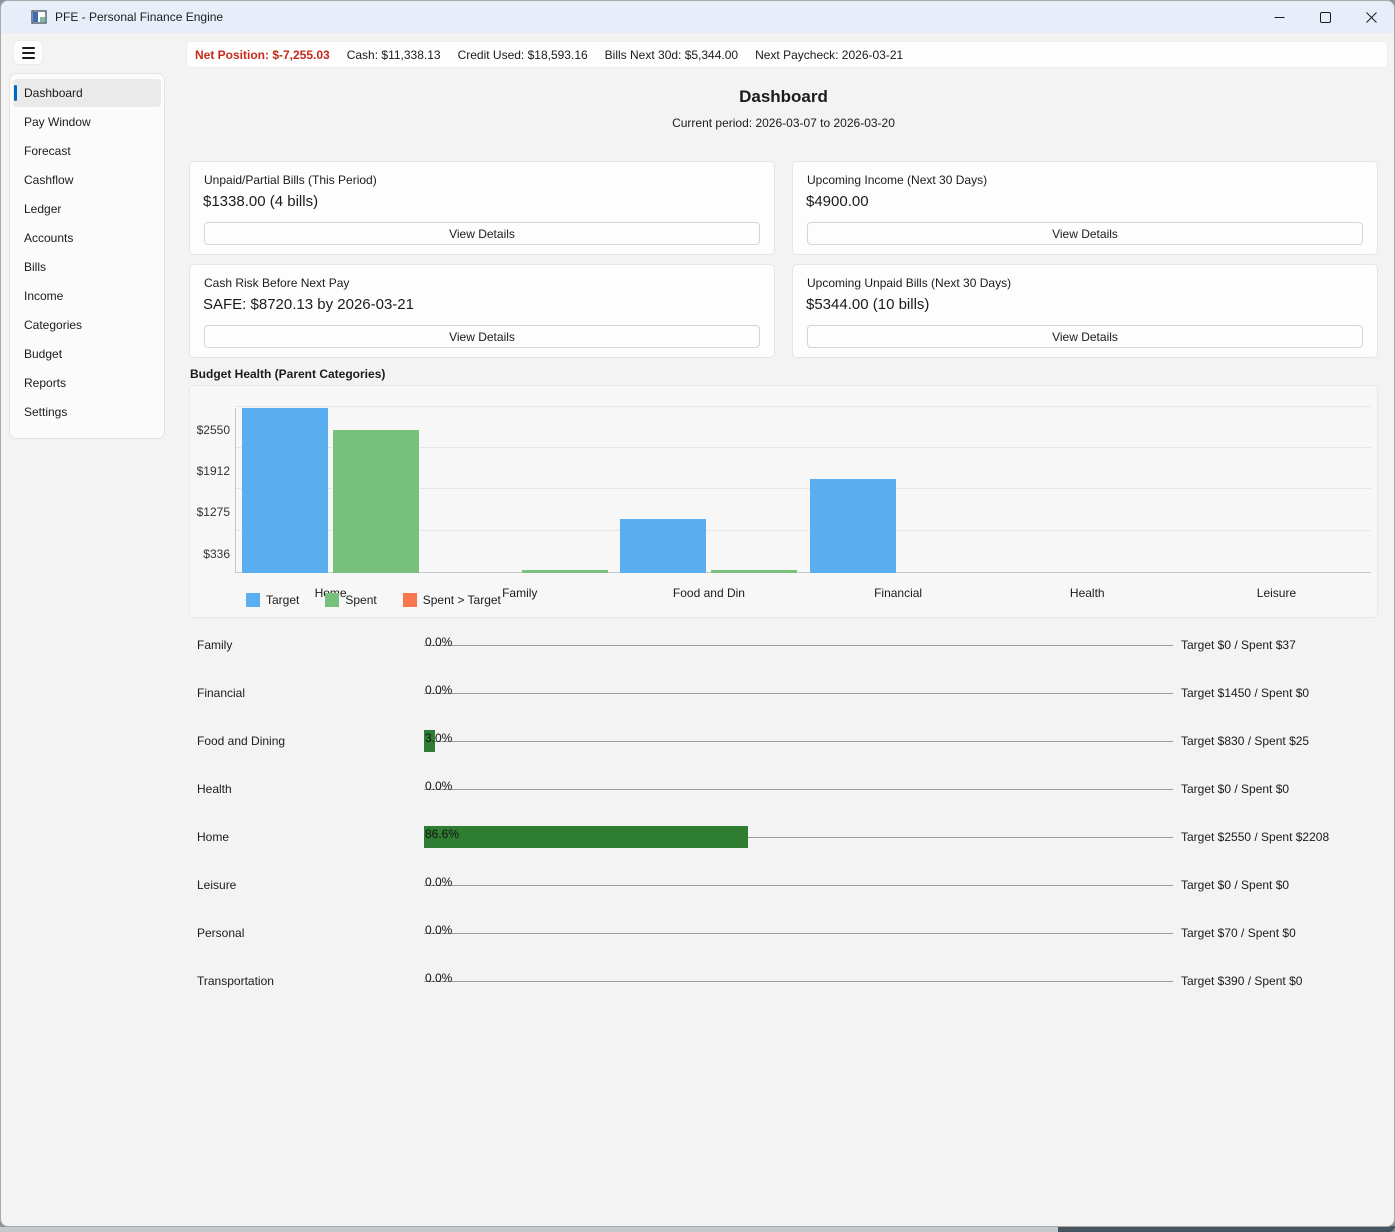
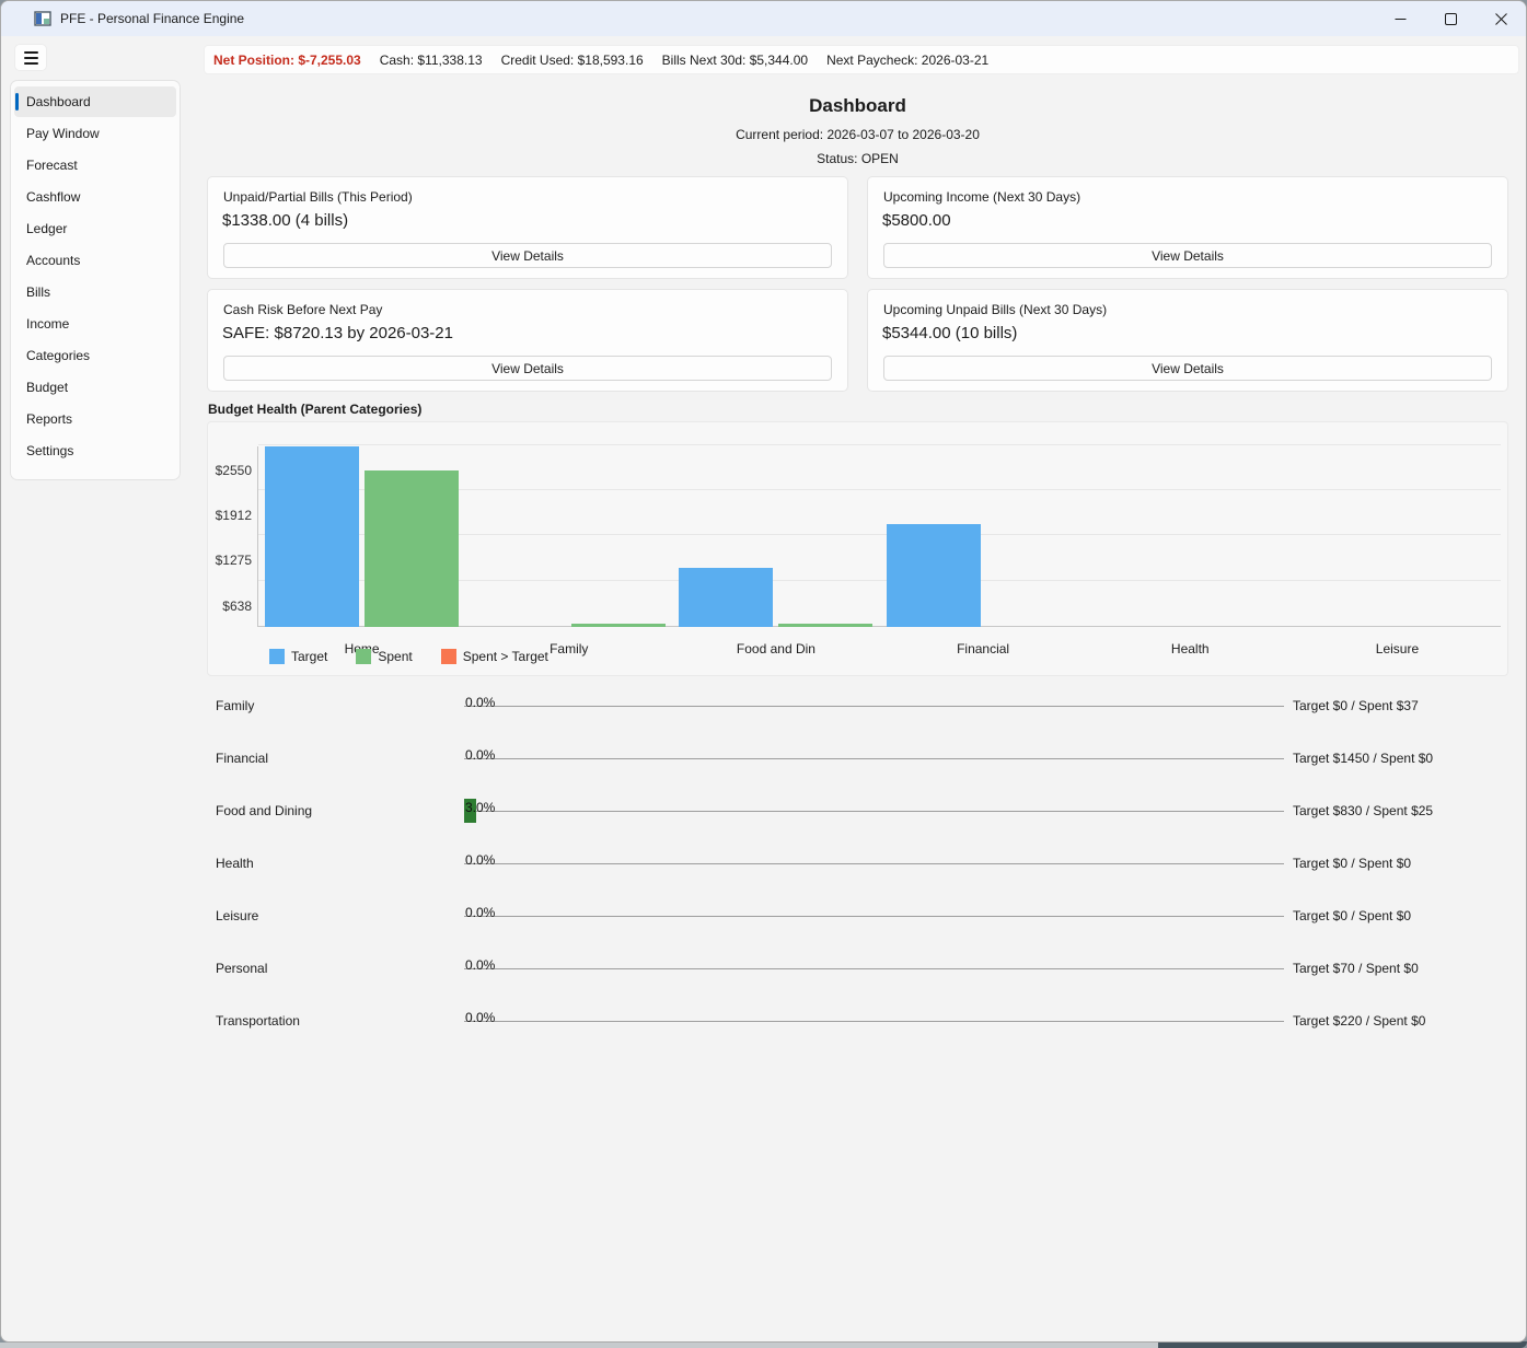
  PFE - Personal Finance Engine
  Net Position: $-7,255.03
  Cash: $11,338.13
  Credit Used: $18,593.16
  Bills Next 30d: $5,344.00
  Next Paycheck: 2026-03-21
  Dashboard
  Pay Window
  Forecast
  Cashflow
  Ledger
  Accounts
  Bills
  Income
  Categories
  Budget
  Reports
  Settings
  Dashboard
  Current period: 2026-03-07 to 2026-03-20
+ Status: OPEN
  Unpaid/Partial Bills (This Period)
  $1338.00 (4 bills)
  View Details
  Upcoming Income (Next 30 Days)
- $4900.00
+ $5800.00
  View Details
  Cash Risk Before Next Pay
  SAFE: $8720.13 by 2026-03-21
  View Details
  Upcoming Unpaid Bills (Next 30 Days)
  $5344.00 (10 bills)
  View Details
  Budget Health (Parent Categories)
- $336
+ $638
  $1275
  $1912
  $2550
  Family
  Food and Din
  Financial
  Health
  Leisure
  Target
  Spent
  Spent > Target
  Family
  0.0%
  Target $0 / Spent $37
  Financial
  0.0%
  Target $1450 / Spent $0
  Food and Dining
  3.0%
  Target $830 / Spent $25
  Health
  0.0%
  Target $0 / Spent $0
- Home
- 86.6%
- Target $2550 / Spent $2208
  Leisure
  0.0%
  Target $0 / Spent $0
  Personal
  0.0%
  Target $70 / Spent $0
  Transportation
  0.0%
- Target $390 / Spent $0
+ Target $220 / Spent $0
